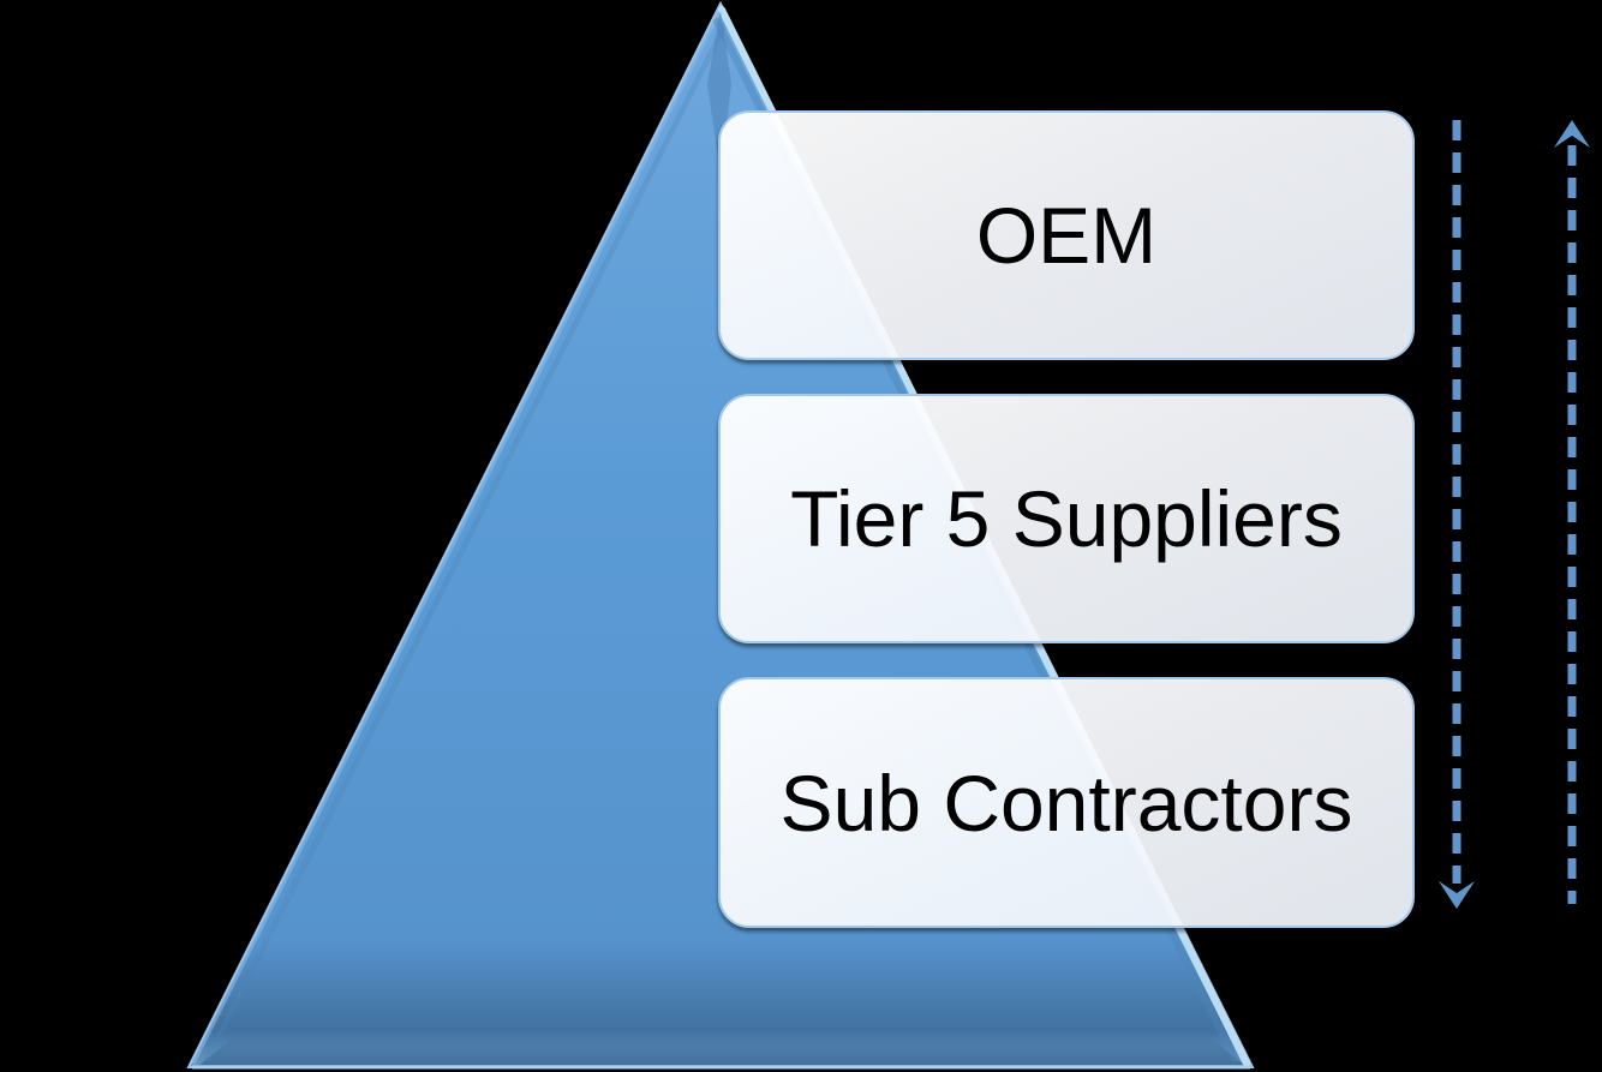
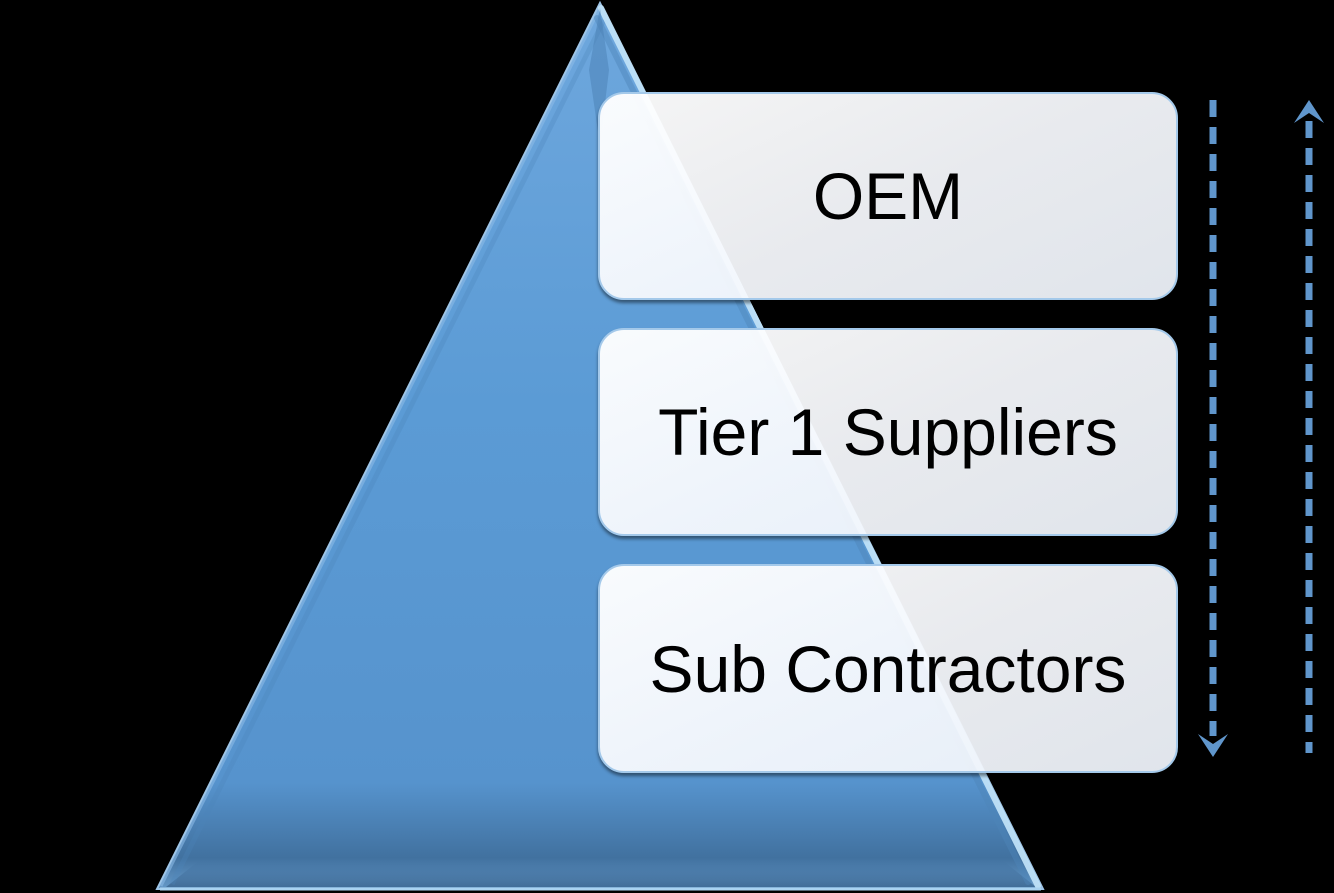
  OEM
- Tier 5 Suppliers
+ Tier 1 Suppliers
  Sub Contractors
